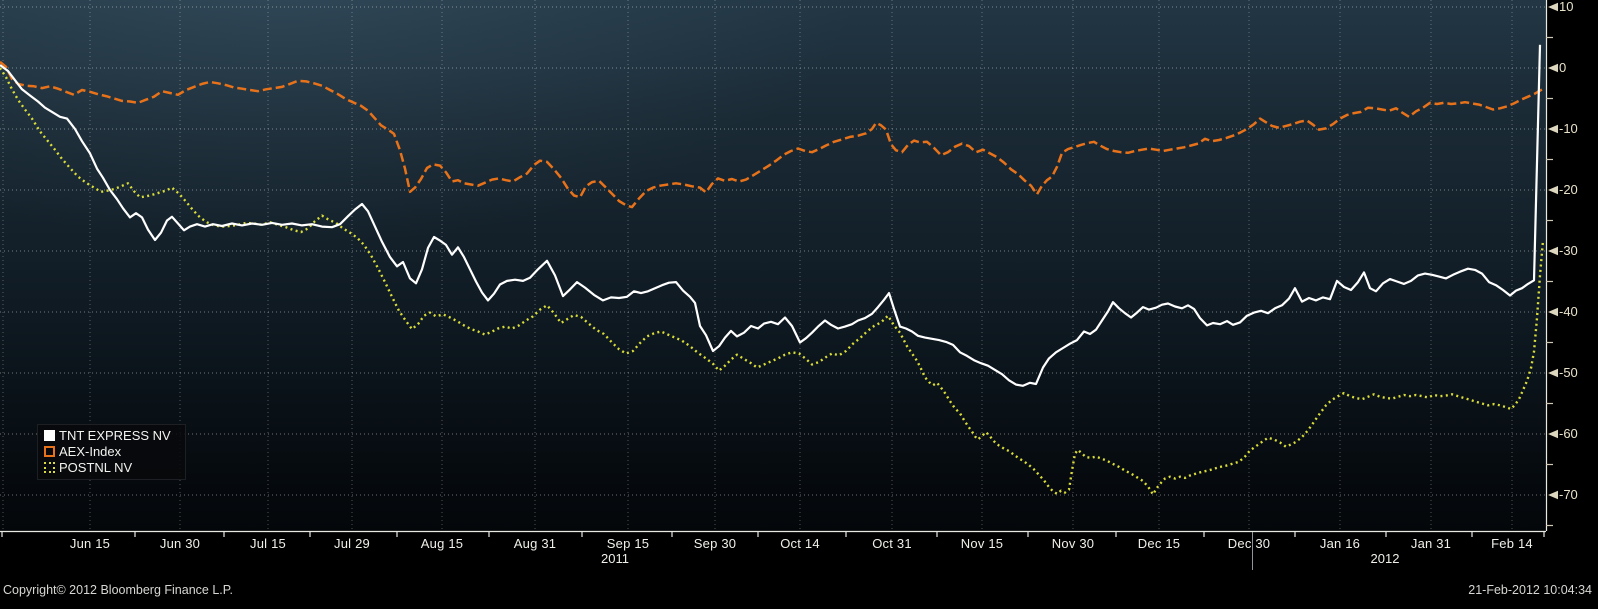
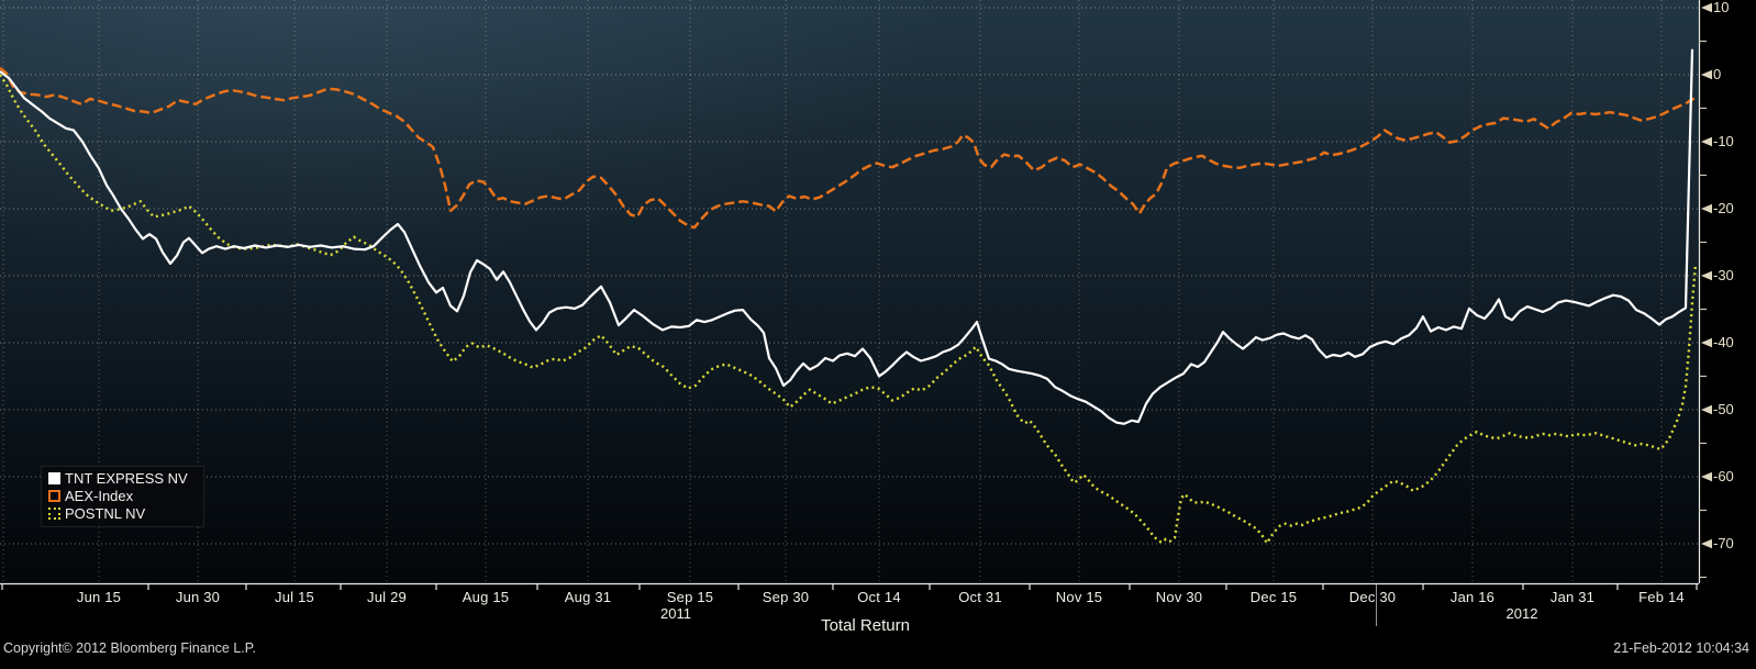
  Jun 15
  Jun 30
  Jul 15
  Jul 29
  Aug 15
  Aug 31
  Sep 15
  Sep 30
  Oct 14
  Oct 31
  Nov 15
  Nov 30
  Dec 15
  Dec 30
  Jan 16
  Jan 31
  Feb 14
  10
  0
  -10
  -20
  -30
  -40
  -50
  -60
  -70
  2011
  2012
  TNT EXPRESS NV
  AEX-Index
  POSTNL NV
+ Total Return
  Copyright© 2012 Bloomberg Finance L.P.
  21-Feb-2012 10:04:34
